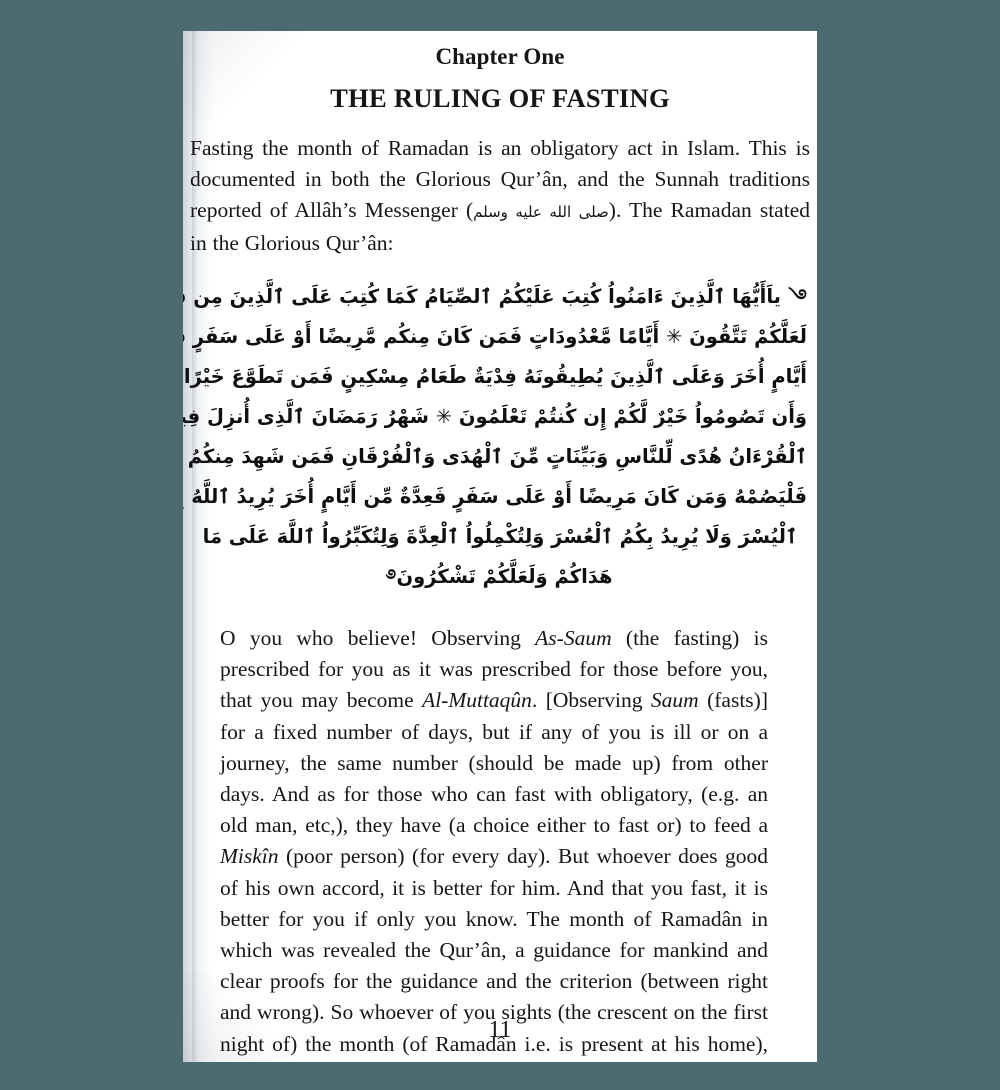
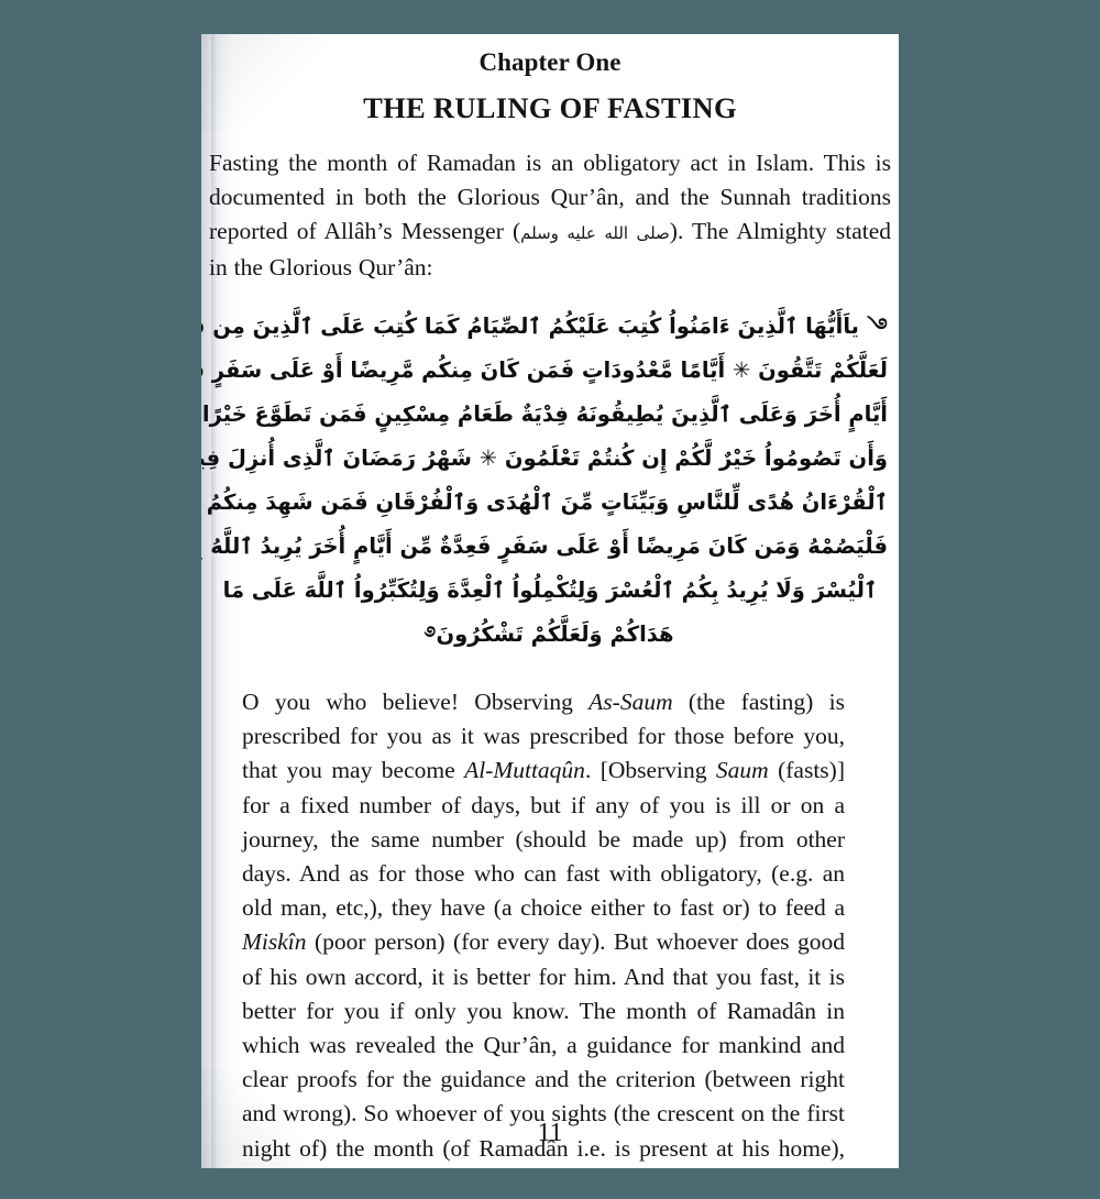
  Chapter One
  THE RULING OF FASTING
- Fasting the month of Ramadan is an obligatory act in Islam. This is documented in both the Glorious Qur’ân, and the Sunnah traditions reported of Allâh’s Messenger ( صلى الله عليه وسلم ). The Ramadan stated in the Glorious Qur’ân:
+ Fasting the month of Ramadan is an obligatory act in Islam. This is documented in both the Glorious Qur’ân, and the Sunnah traditions reported of Allâh’s Messenger ( صلى الله عليه وسلم ). The Almighty stated in the Glorious Qur’ân:
  ࿓ ياَأَيُّهَا ٱلَّذِينَ ءَامَنُواُ كُتِبَ عَلَيْكُمُ ٱلصِّيَامُ كَمَا كُتِبَ عَلَى ٱلَّذِينَ مِن
  لَعَلَّكُمْ تَتَّقُونَ ✳ أَيَّامًا مَّعْدُودَاتٍ فَمَن كَانَ مِنكُم مَّرِيضًا أَوْ عَلَى سَفَرٍ
  أَيَّامٍ أُخَرَ وَعَلَى ٱلَّذِينَ يُطِيقُونَهُ فِدْيَةٌ طَعَامُ مِسْكِينٍ فَمَن تَطَوَّعَ خَيْرًا
  وَأَن تَصُومُواُ خَيْرٌ لَّكُمْ إِن كُنتُمْ تَعْلَمُونَ ✳ شَهْرُ رَمَضَانَ ٱلَّذِى أُنزِلَ فِي
  ٱلْقُرْءَانُ هُدًى لِّلنَّاسِ وَبَيِّنَاتٍ مِّنَ ٱلْهُدَى وَٱلْفُرْقَانِ فَمَن شَهِدَ مِنكُمُ
  فَلْيَصُمْهُ وَمَن كَانَ مَرِيضًا أَوْ عَلَى سَفَرٍ فَعِدَّةٌ مِّن أَيَّامٍ أُخَرَ يُرِيدُ ٱللَّهُ
  ٱلْيُسْرَ وَلَا يُرِيدُ بِكُمُ ٱلْعُسْرَ وَلِتُكْمِلُواُ ٱلْعِدَّةَ وَلِتُكَبِّرُواُ ٱللَّهَ عَلَى مَا
  هَدَاكُمْ وَلَعَلَّكُمْ تَشْكُرُونَ࿔
  O you who believe! Observing As-Saum (the fasting) is prescribed for you as it was prescribed for those before you, that you may become Al-Muttaqûn. [Observing Saum (fasts)] for a fixed number of days, but if any of you is ill or on a journey, the same number (should be made up) from other days. And as for those who can fast with obligatory, (e.g. an old man, etc,), they have (a choice either to fast or) to feed a Miskîn (poor person) (for every day). But whoever does good of his own accord, it is better for him. And that you fast, it is better for you if only you know. The month of Ramadân in which was revealed the Qur’ân, a guidance for mankind and clear proofs for the guidance and the criterion (between right and wrong). So whoever of you sights (the crescent on the first night of) the month (of Ramadân i.e. is present at his home),
  11
